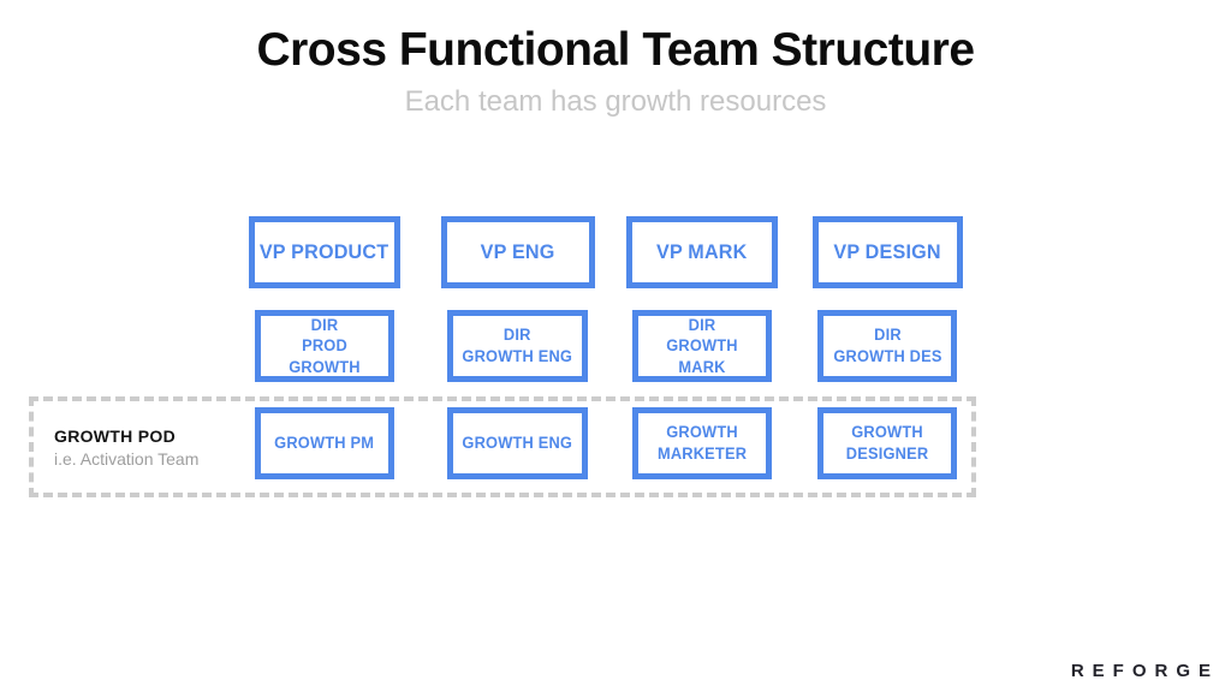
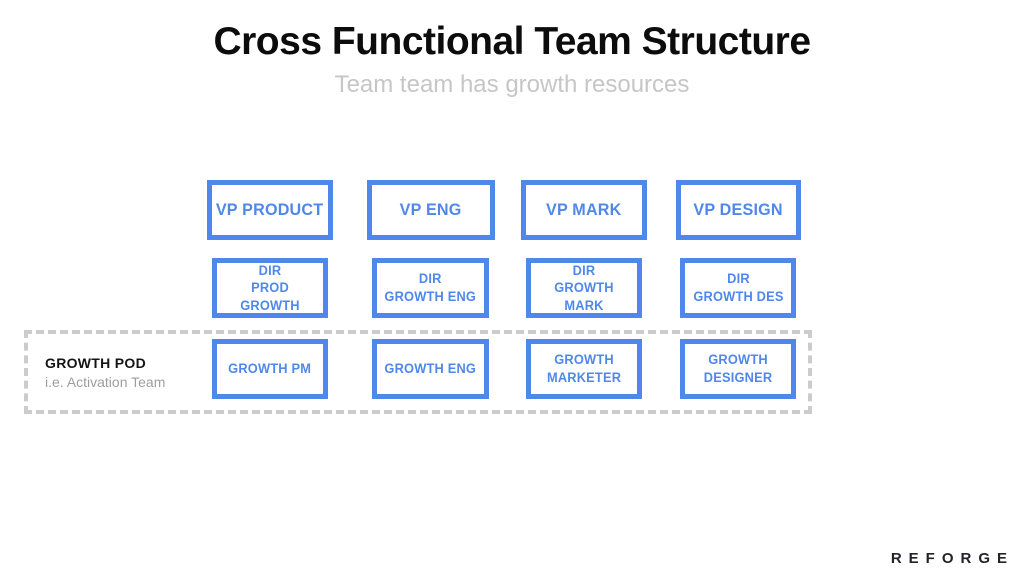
  Cross Functional Team Structure
- Each team has growth resources
+ Team team has growth resources
  GROWTH POD
  i.e. Activation Team
  VP PRODUCT
  VP ENG
  VP MARK
  VP DESIGN
  DIR
  PROD GROWTH
  DIR
  GROWTH ENG
  DIR
  GROWTH MARK
  DIR
  GROWTH DES
  GROWTH PM
  GROWTH ENG
  GROWTH
  MARKETER
  GROWTH
  DESIGNER
  REFORGE
